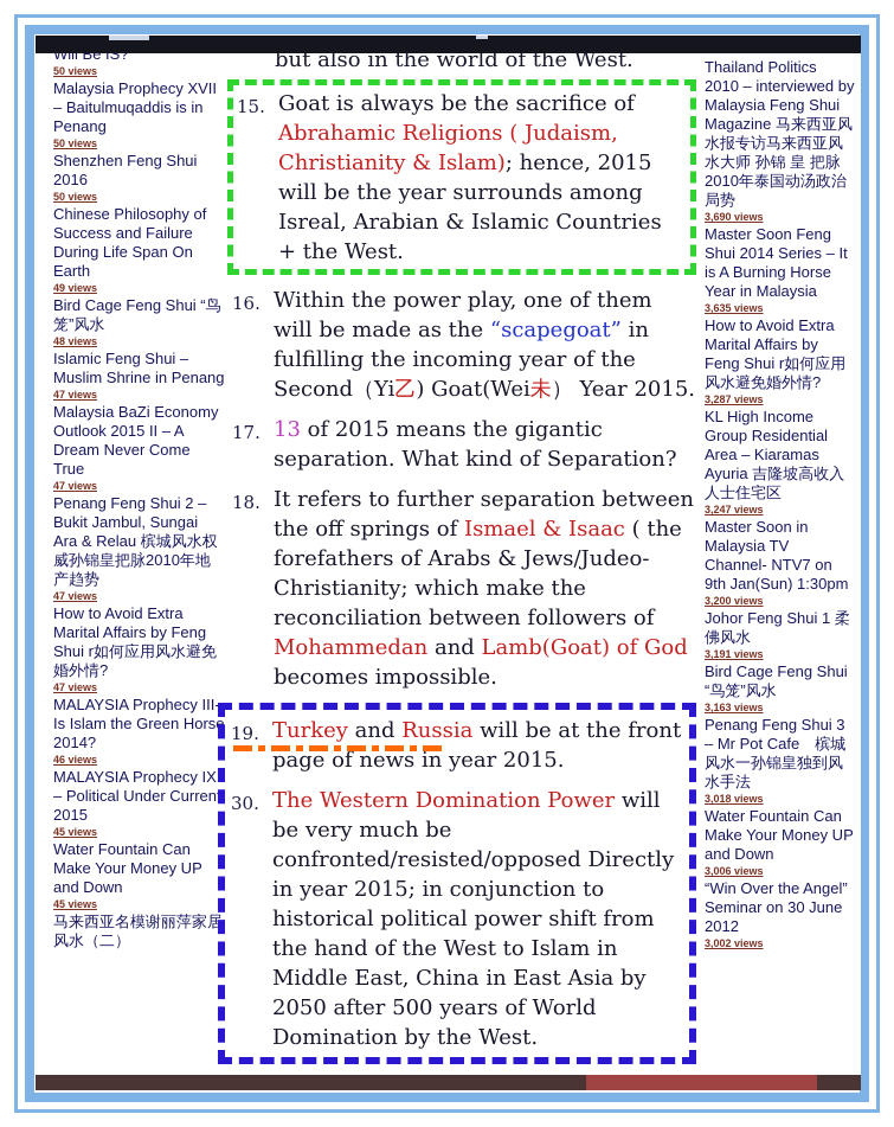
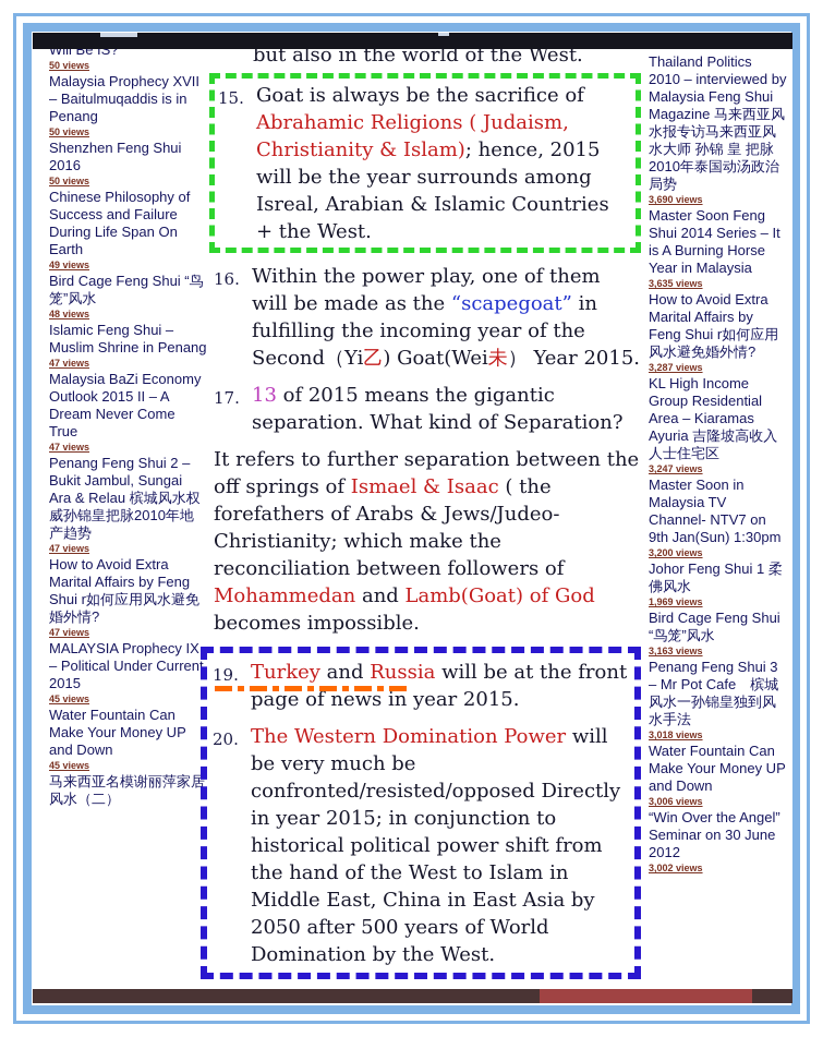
  Will Be IS?
  50 views
  Malaysia Prophecy XVII – Baitulmuqaddis is in Penang
  50 views
  Shenzhen Feng Shui 2016
  50 views
  Chinese Philosophy of Success and Failure During Life Span On Earth
  49 views
  Bird Cage Feng Shui “鸟笼”风水
  48 views
  Islamic Feng Shui – Muslim Shrine in Penang
  47 views
  Malaysia BaZi Economy Outlook 2015 II – A Dream Never Come True
  47 views
  Penang Feng Shui 2 – Bukit Jambul, Sungai Ara & Relau 槟城风水权威孙锦皇把脉2010年地产趋势
  47 views
  How to Avoid Extra Marital Affairs by Feng Shui r如何应用风水避免婚外情?
  47 views
- MALAYSIA Prophecy III- Is Islam the Green Horse 2014?
- 46 views
  MALAYSIA Prophecy IX – Political Under Current 2015
  45 views
  Water Fountain Can Make Your Money UP and Down
  45 views
  马来西亚名模谢丽萍家居风水（二）
  but also in the world of the West.
  15.
  Goat is always be the sacrifice of Abrahamic Religions ( Judaism, Christianity & Islam); hence, 2015 will be the year surrounds among Isreal, Arabian & Islamic Countries + the West.
  16.
  Within the power play, one of them will be made as the “scapegoat” in fulfilling the incoming year of the Second（Yi乙) Goat(Wei未） Year 2015.
  17.
  13 of 2015 means the gigantic separation. What kind of Separation?
- 18.
  It refers to further separation between the off springs of Ismael & Isaac ( the forefathers of Arabs & Jews/Judeo-Christianity; which make the reconciliation between followers of Mohammedan and Lamb(Goat) of God becomes impossible.
  19.
  Turkey and Russia will be at the front page of news in year 2015.
- 30.
+ 20.
  The Western Domination Power will be very much be confronted/resisted/opposed Directly in year 2015; in conjunction to historical political power shift from the hand of the West to Islam in Middle East, China in East Asia by 2050 after 500 years of World Domination by the West.
  Thailand Politics 2010 – interviewed by Malaysia Feng Shui Magazine 马来西亚风水报专访马来西亚风水大师 孙锦 皇 把脉2010年泰国动汤政治局势
  3,690 views
  Master Soon Feng Shui 2014 Series – It is A Burning Horse Year in Malaysia
  3,635 views
  How to Avoid Extra Marital Affairs by Feng Shui r如何应用风水避免婚外情?
  3,287 views
  KL High Income Group Residential Area – Kiaramas Ayuria 吉隆坡高收入人士住宅区
  3,247 views
  Master Soon in Malaysia TV Channel- NTV7 on 9th Jan(Sun) 1:30pm
  3,200 views
  Johor Feng Shui 1 柔佛风水
- 3,191 views
+ 1,969 views
  Bird Cage Feng Shui “鸟笼”风水
  3,163 views
  Penang Feng Shui 3 – Mr Pot Cafe 槟城风水一孙锦皇独到风水手法
  3,018 views
  Water Fountain Can Make Your Money UP and Down
  3,006 views
  “Win Over the Angel” Seminar on 30 June 2012
  3,002 views
